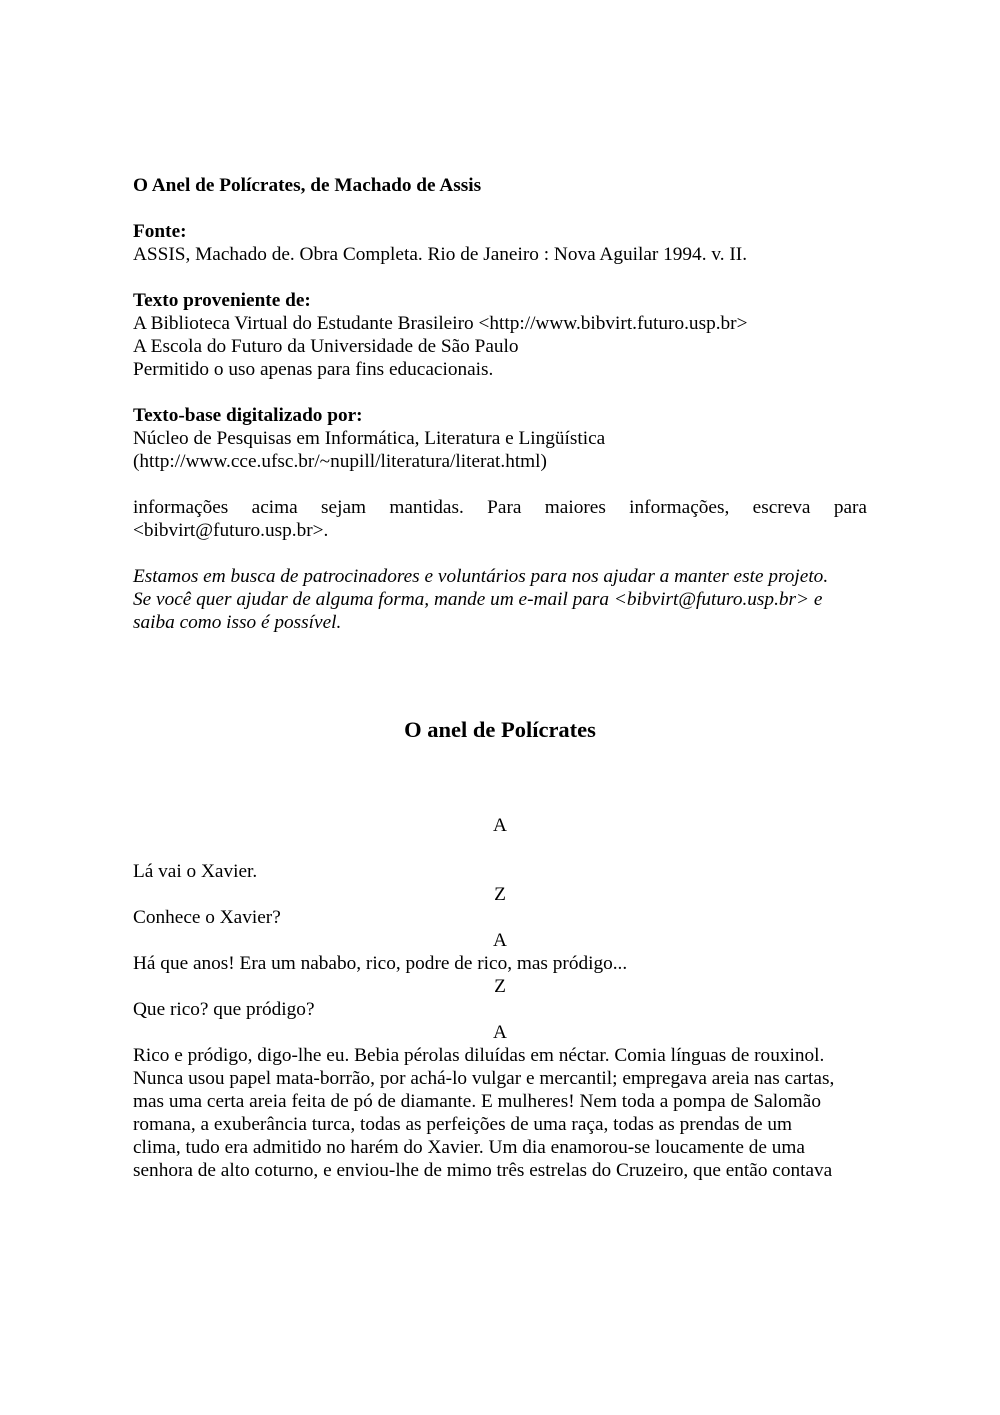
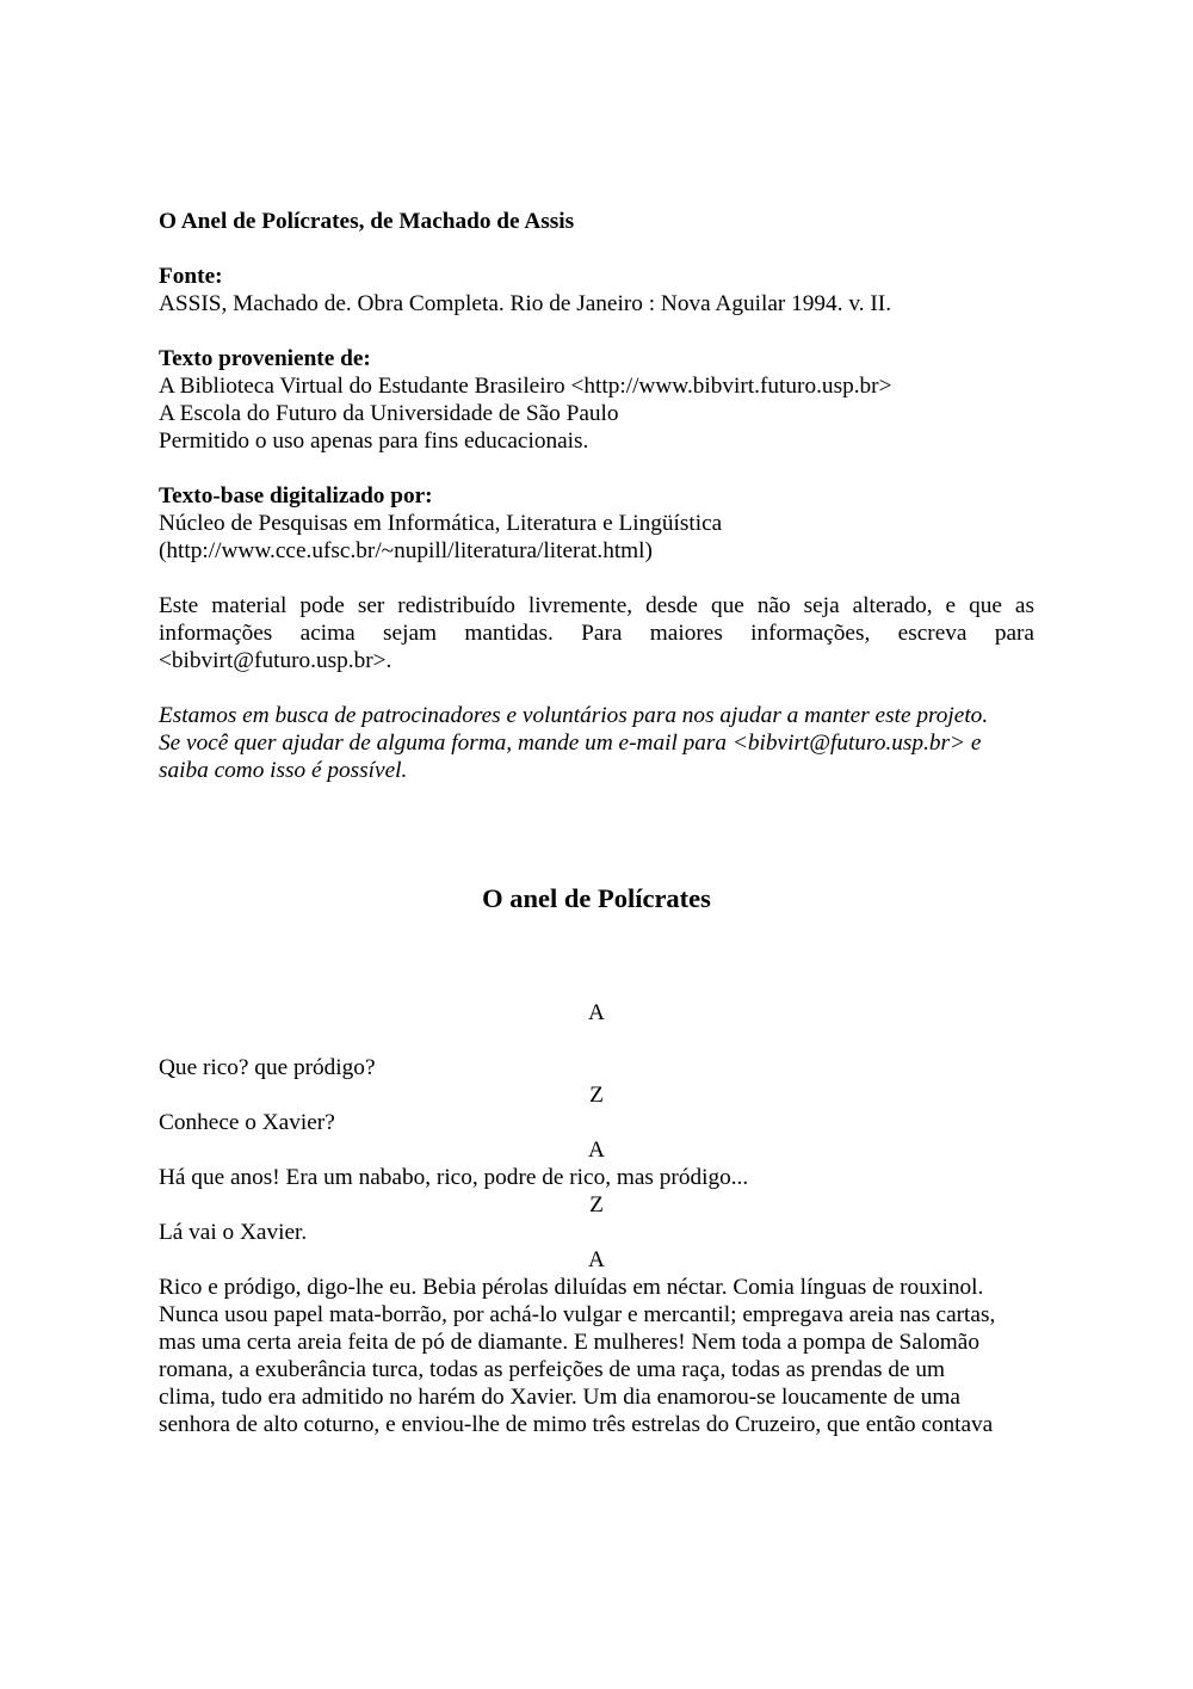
  O Anel de Polícrates, de Machado de Assis
  Fonte:
  ASSIS, Machado de. Obra Completa. Rio de Janeiro : Nova Aguilar 1994. v. II.
  Texto proveniente de:
  A Biblioteca Virtual do Estudante Brasileiro <http://www.bibvirt.futuro.usp.br>
  A Escola do Futuro da Universidade de São Paulo
  Permitido o uso apenas para fins educacionais.
  Texto-base digitalizado por:
  Núcleo de Pesquisas em Informática, Literatura e Lingüística
  (http://www.cce.ufsc.br/~nupill/literatura/literat.html)
+ Este material pode ser redistribuído livremente, desde que não seja alterado, e que as
  informações acima sejam mantidas. Para maiores informações, escreva para
  <bibvirt@futuro.usp.br>.
  Estamos em busca de patrocinadores e voluntários para nos ajudar a manter este projeto.
  Se você quer ajudar de alguma forma, mande um e-mail para <bibvirt@futuro.usp.br> e
  saiba como isso é possível.
  O anel de Polícrates
  A
- Lá vai o Xavier.
+ Que rico? que pródigo?
  Z
  Conhece o Xavier?
  A
  Há que anos! Era um nababo, rico, podre de rico, mas pródigo...
  Z
- Que rico? que pródigo?
+ Lá vai o Xavier.
  A
  Rico e pródigo, digo-lhe eu. Bebia pérolas diluídas em néctar. Comia línguas de rouxinol.
  Nunca usou papel mata-borrão, por achá-lo vulgar e mercantil; empregava areia nas cartas,
  mas uma certa areia feita de pó de diamante. E mulheres! Nem toda a pompa de Salomão
  romana, a exuberância turca, todas as perfeições de uma raça, todas as prendas de um
  clima, tudo era admitido no harém do Xavier. Um dia enamorou-se loucamente de uma
  senhora de alto coturno, e enviou-lhe de mimo três estrelas do Cruzeiro, que então contava
